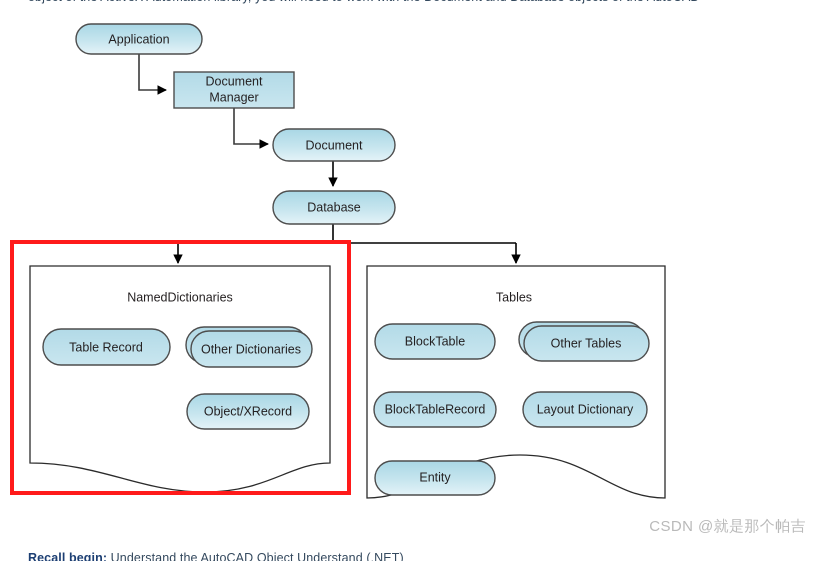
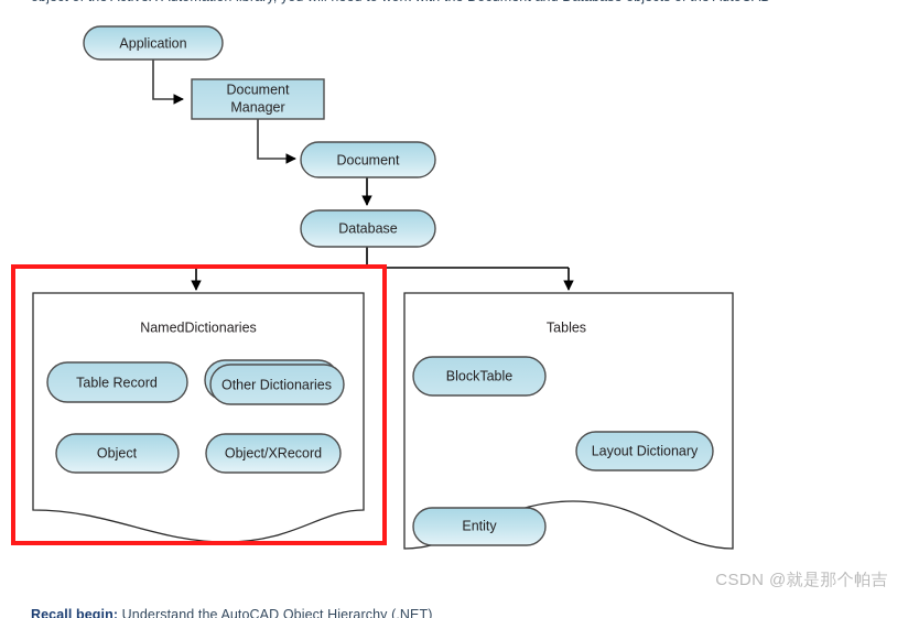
  NamedDictionaries
  Tables
  Application
  Document
  Manager
  Document
  Database
  Table Record
  Other Dictionaries
+ Object
  Object/XRecord
  BlockTable
- Other Tables
- BlockTableRecord
  Layout Dictionary
  Entity
- Recall begin: Understand the AutoCAD Object Understand (.NET)
+ Recall begin: Understand the AutoCAD Object Hierarchy (.NET)
  CSDN @就是那个帕吉
